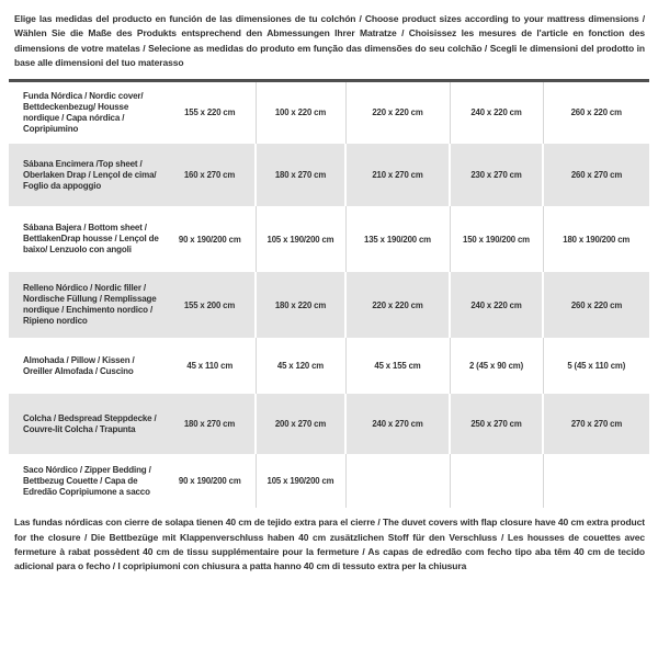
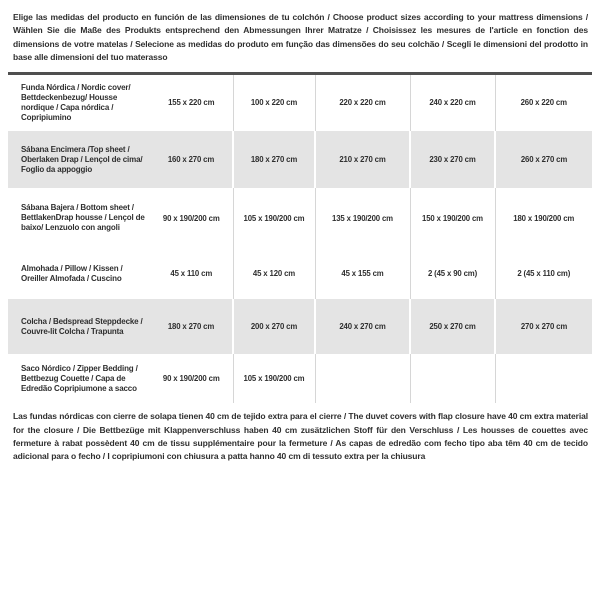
  Elige las medidas del producto en función de las dimensiones de tu colchón / Choose product sizes according to your mattress dimensions / Wählen Sie die Maße des Produkts entsprechend den Abmessungen Ihrer Matratze / Choisissez les mesures de l'article en fonction des dimensions de votre matelas / Selecione as medidas do produto em função das dimensões do seu colchão / Scegli le dimensioni del prodotto in base alle dimensioni del tuo materasso
  Funda Nórdica / Nordic cover/ Bettdeckenbezug/ Housse nordique / Capa nórdica / Copripiumino	155 x 220 cm	100 x 220 cm	220 x 220 cm	240 x 220 cm	260 x 220 cm
  Sábana Encimera /Top sheet / Oberlaken Drap / Lençol de cima/ Foglio da appoggio	160 x 270 cm	180 x 270 cm	210 x 270 cm	230 x 270 cm	260 x 270 cm
  Sábana Bajera / Bottom sheet / BettlakenDrap housse / Lençol de baixo/ Lenzuolo con angoli	90 x 190/200 cm	105 x 190/200 cm	135 x 190/200 cm	150 x 190/200 cm	180 x 190/200 cm
- Relleno Nórdico / Nordic filler / Nordische Füllung / Remplissage nordique / Enchimento nordico / Ripieno nordico	155 x 200 cm	180 x 220 cm	220 x 220 cm	240 x 220 cm	260 x 220 cm
- Almohada / Pillow / Kissen / Oreiller Almofada / Cuscino	45 x 110 cm	45 x 120 cm	45 x 155 cm	2 (45 x 90 cm)	5 (45 x 110 cm)
+ Almohada / Pillow / Kissen / Oreiller Almofada / Cuscino	45 x 110 cm	45 x 120 cm	45 x 155 cm	2 (45 x 90 cm)	2 (45 x 110 cm)
  Colcha / Bedspread Steppdecke / Couvre-lit Colcha / Trapunta	180 x 270 cm	200 x 270 cm	240 x 270 cm	250 x 270 cm	270 x 270 cm
  Saco Nórdico / Zipper Bedding / Bettbezug Couette / Capa de Edredão Copripiumone a sacco	90 x 190/200 cm	105 x 190/200 cm
- Las fundas nórdicas con cierre de solapa tienen 40 cm de tejido extra para el cierre / The duvet covers with flap closure have 40 cm extra product for the closure / Die Bettbezüge mit Klappenverschluss haben 40 cm zusätzlichen Stoff für den Verschluss / Les housses de couettes avec fermeture à rabat possèdent 40 cm de tissu supplémentaire pour la fermeture / As capas de edredão com fecho tipo aba têm 40 cm de tecido adicional para o fecho / I copripiumoni con chiusura a patta hanno 40 cm di tessuto extra per la chiusura
+ Las fundas nórdicas con cierre de solapa tienen 40 cm de tejido extra para el cierre / The duvet covers with flap closure have 40 cm extra material for the closure / Die Bettbezüge mit Klappenverschluss haben 40 cm zusätzlichen Stoff für den Verschluss / Les housses de couettes avec fermeture à rabat possèdent 40 cm de tissu supplémentaire pour la fermeture / As capas de edredão com fecho tipo aba têm 40 cm de tecido adicional para o fecho / I copripiumoni con chiusura a patta hanno 40 cm di tessuto extra per la chiusura
